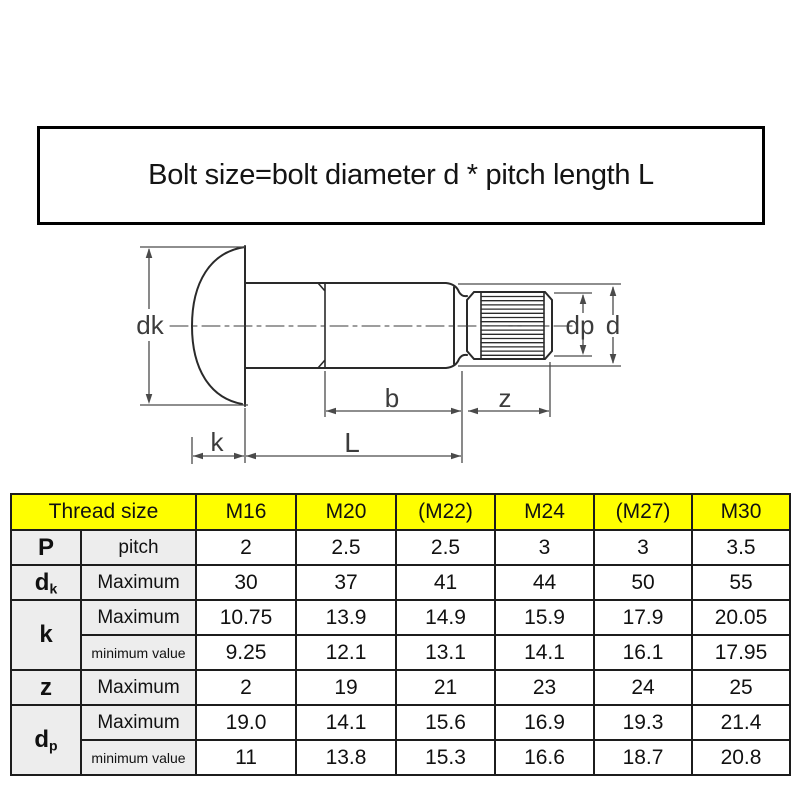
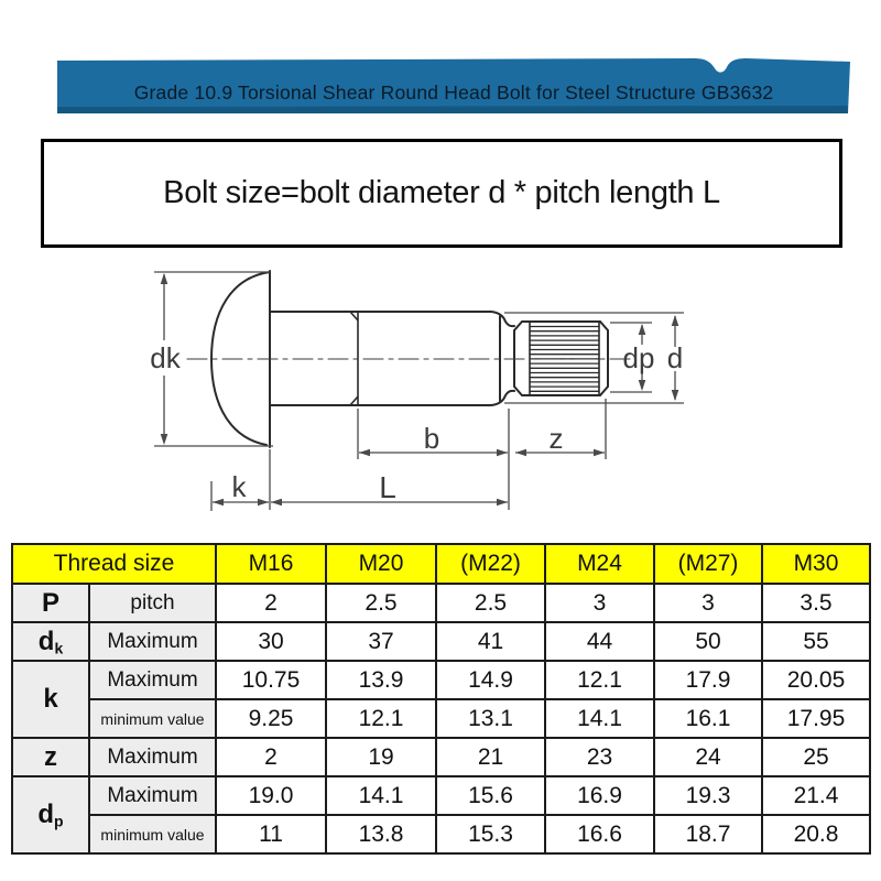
+ Grade 10.9 Torsional Shear Round Head Bolt for Steel Structure GB3632
  dk
  k
  L
  b
  z
  dp
  d
  Bolt size=bolt diameter d * pitch length L
  Thread size	M16	M20	(M22)	M24	(M27)	M30
  P	pitch	2	2.5	2.5	3	3	3.5
  dk	Maximum	30	37	41	44	50	55
- k	Maximum	10.75	13.9	14.9	15.9	17.9	20.05
+ k	Maximum	10.75	13.9	14.9	12.1	17.9	20.05
  minimum value	9.25	12.1	13.1	14.1	16.1	17.95
  z	Maximum	2	19	21	23	24	25
  dp	Maximum	19.0	14.1	15.6	16.9	19.3	21.4
  minimum value	11	13.8	15.3	16.6	18.7	20.8
